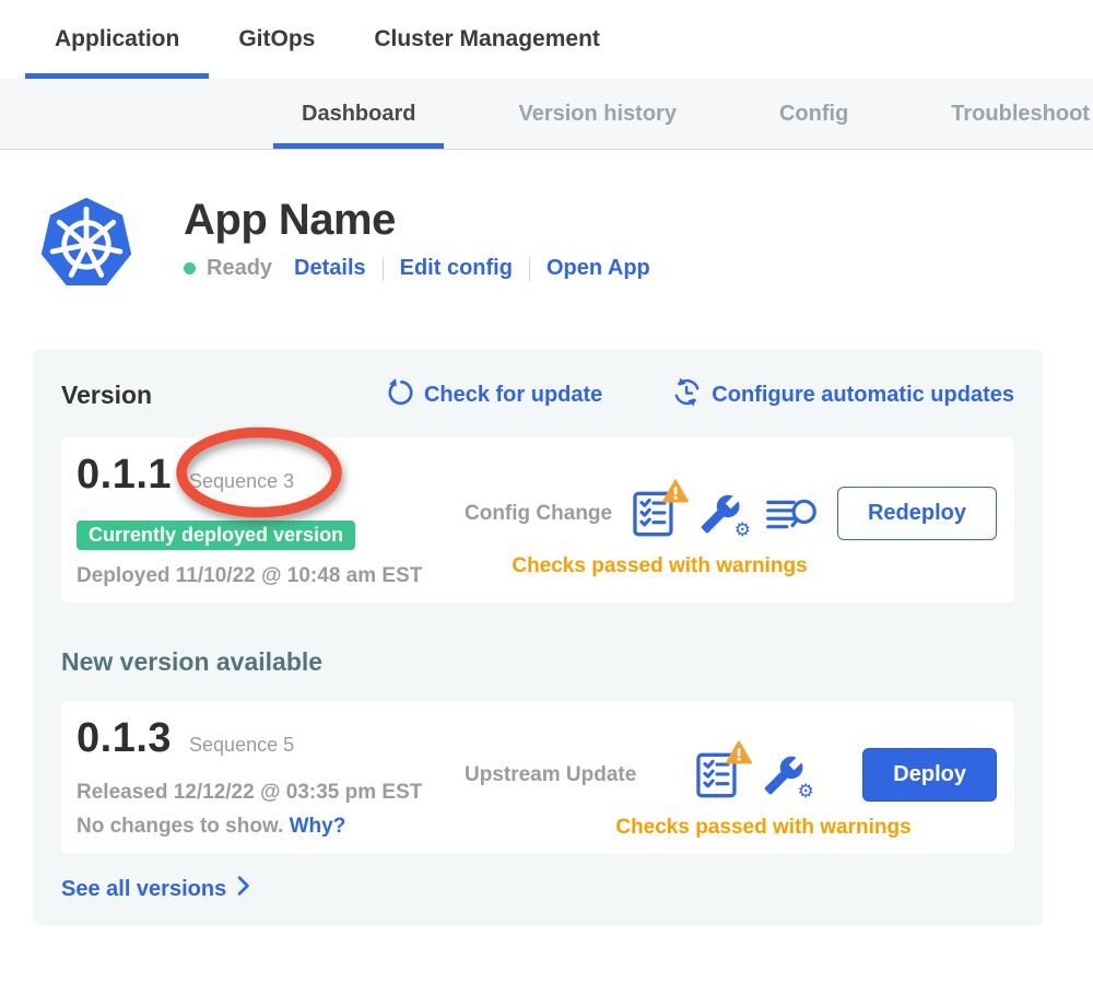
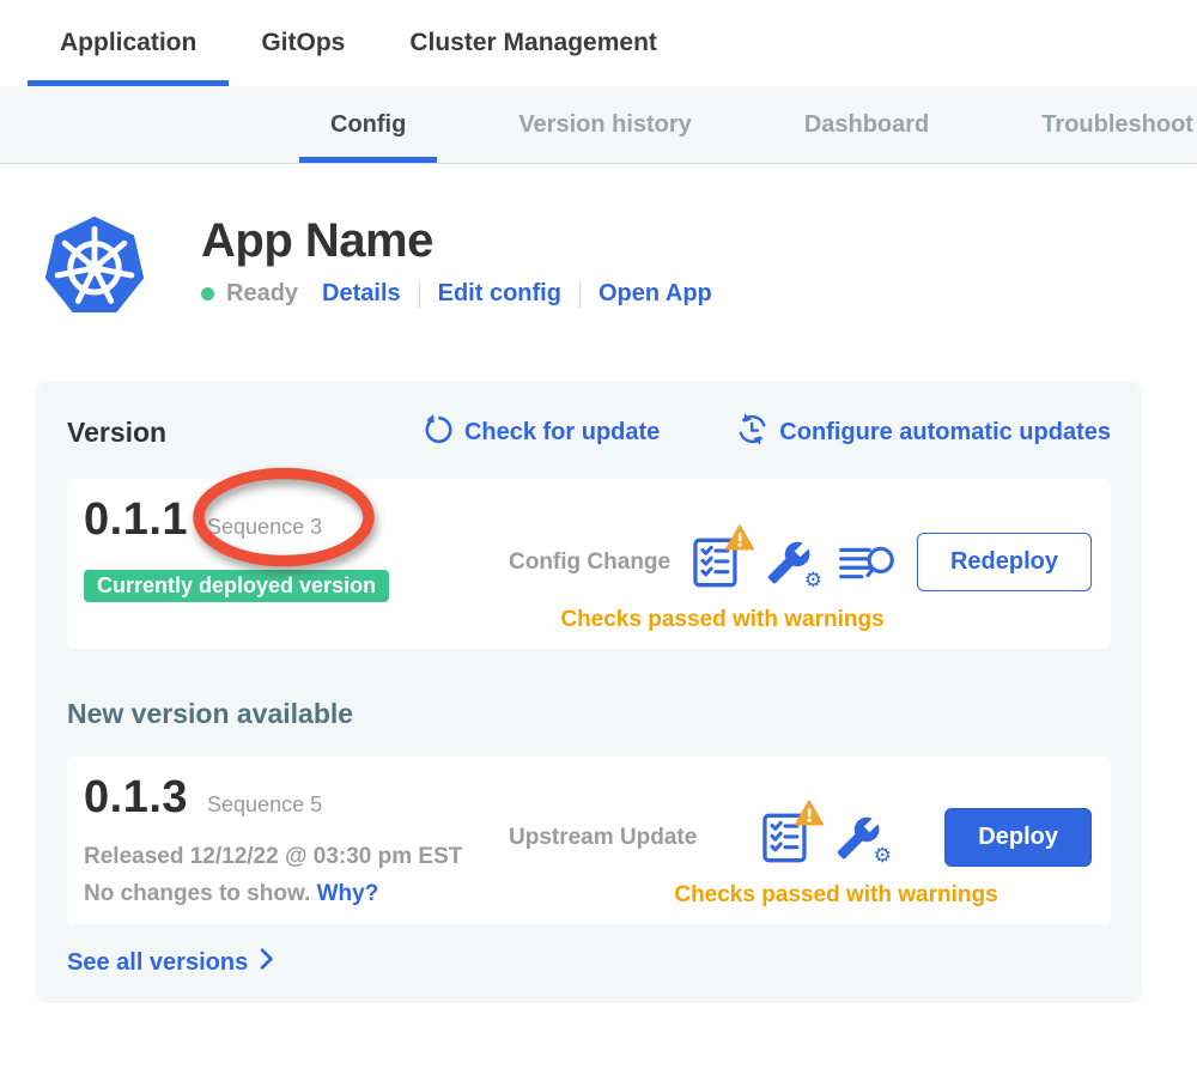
  Application
  GitOps
  Cluster Management
- Dashboard
+ Config
  Version history
- Config
+ Dashboard
  Troubleshoot
  App Name
  Ready
  Details
  Edit config
  Open App
  Version
  Check for update
  Configure automatic updates
  0.1.1
  Sequence 3
  Currently deployed version
- Deployed 11/10/22 @ 10:48 am EST
  Config Change
  ⚙
  Redeploy
  Checks passed with warnings
  New version available
  0.1.3
  Sequence 5
- Released 12/12/22 @ 03:35 pm EST
+ Released 12/12/22 @ 03:30 pm EST
  No changes to show. Why?
  Upstream Update
  ⚙
  Deploy
  Checks passed with warnings
  See all versions
